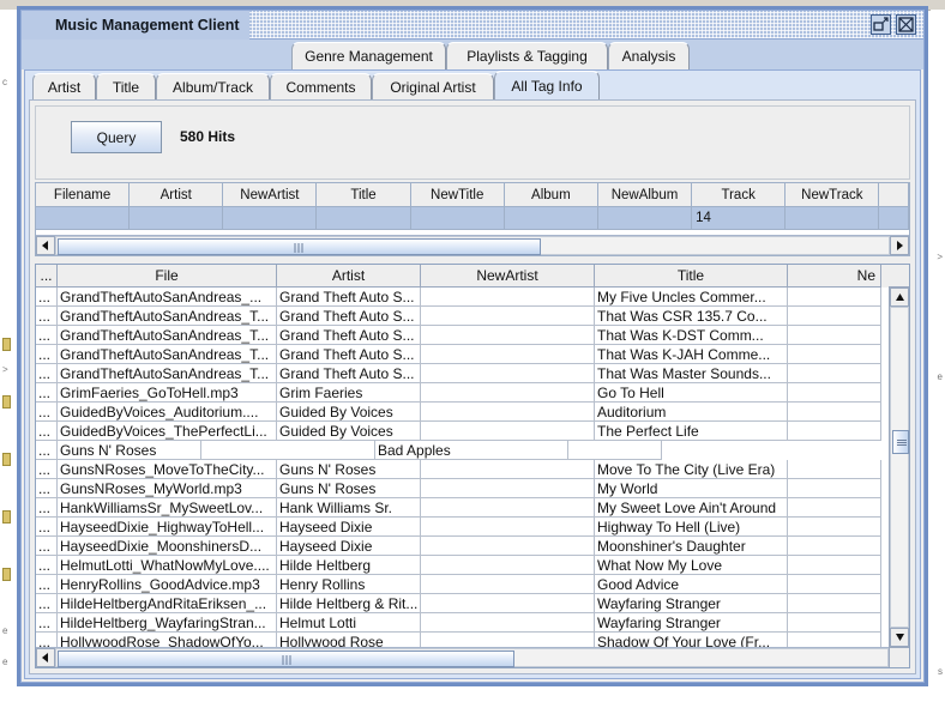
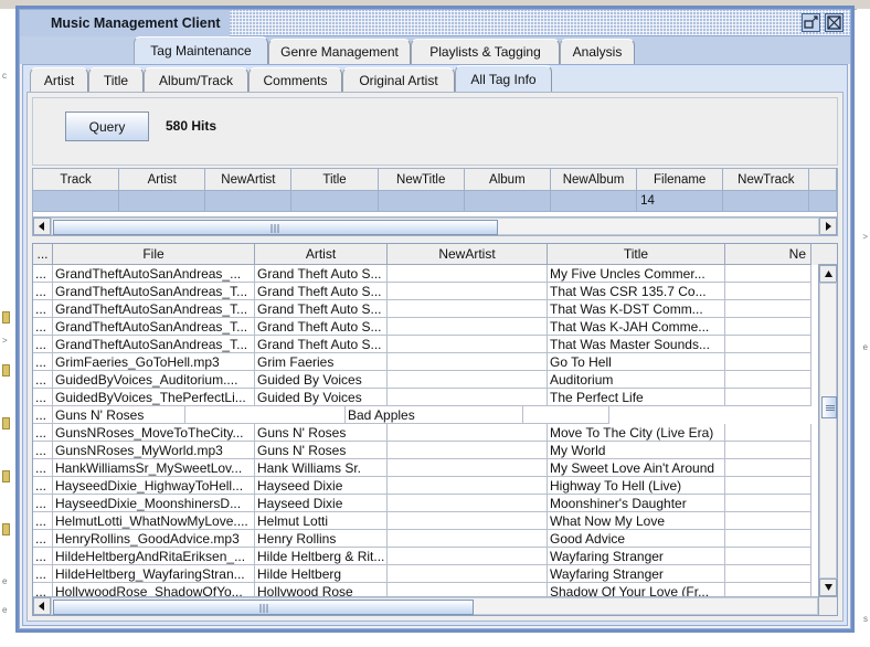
  c
  >
  e
  e
  >
  e
  s
  Music Management Client
+ Tag Maintenance
  Genre Management
  Playlists & Tagging
  Analysis
  Artist
  Title
  Album/Track
  Comments
  Original Artist
  All Tag Info
  Query
  580 Hits
- Filename
+ Track
  Artist
  NewArtist
  Title
  NewTitle
  Album
  NewAlbum
- Track
+ Filename
  NewTrack
  14
  ...
  File
  Artist
  NewArtist
  Title
  Ne
  ...
  GrandTheftAutoSanAndreas_...
  Grand Theft Auto S...
  My Five Uncles Commer...
  ...
  GrandTheftAutoSanAndreas_T...
  Grand Theft Auto S...
  That Was CSR 135.7 Co...
  ...
  GrandTheftAutoSanAndreas_T...
  Grand Theft Auto S...
  That Was K-DST Comm...
  ...
  GrandTheftAutoSanAndreas_T...
  Grand Theft Auto S...
  That Was K-JAH Comme...
  ...
  GrandTheftAutoSanAndreas_T...
  Grand Theft Auto S...
  That Was Master Sounds...
  ...
  GrimFaeries_GoToHell.mp3
  Grim Faeries
  Go To Hell
  ...
  GuidedByVoices_Auditorium....
  Guided By Voices
  Auditorium
  ...
  GuidedByVoices_ThePerfectLi...
  Guided By Voices
  The Perfect Life
  ...
  Guns N' Roses
  Bad Apples
  ...
  GunsNRoses_MoveToTheCity...
  Guns N' Roses
  Move To The City (Live Era)
  ...
  GunsNRoses_MyWorld.mp3
  Guns N' Roses
  My World
  ...
  HankWilliamsSr_MySweetLov...
  Hank Williams Sr.
  My Sweet Love Ain't Around
  ...
  HayseedDixie_HighwayToHell...
  Hayseed Dixie
  Highway To Hell (Live)
  ...
  HayseedDixie_MoonshinersD...
  Hayseed Dixie
  Moonshiner's Daughter
  ...
  HelmutLotti_WhatNowMyLove....
- Hilde Heltberg
+ Helmut Lotti
  What Now My Love
  ...
  HenryRollins_GoodAdvice.mp3
  Henry Rollins
  Good Advice
  ...
  HildeHeltbergAndRitaEriksen_...
  Hilde Heltberg & Rit...
  Wayfaring Stranger
  ...
  HildeHeltberg_WayfaringStran...
- Helmut Lotti
+ Hilde Heltberg
  Wayfaring Stranger
  ...
  HollywoodRose_ShadowOfYo...
  Hollywood Rose
  Shadow Of Your Love (Fr...
